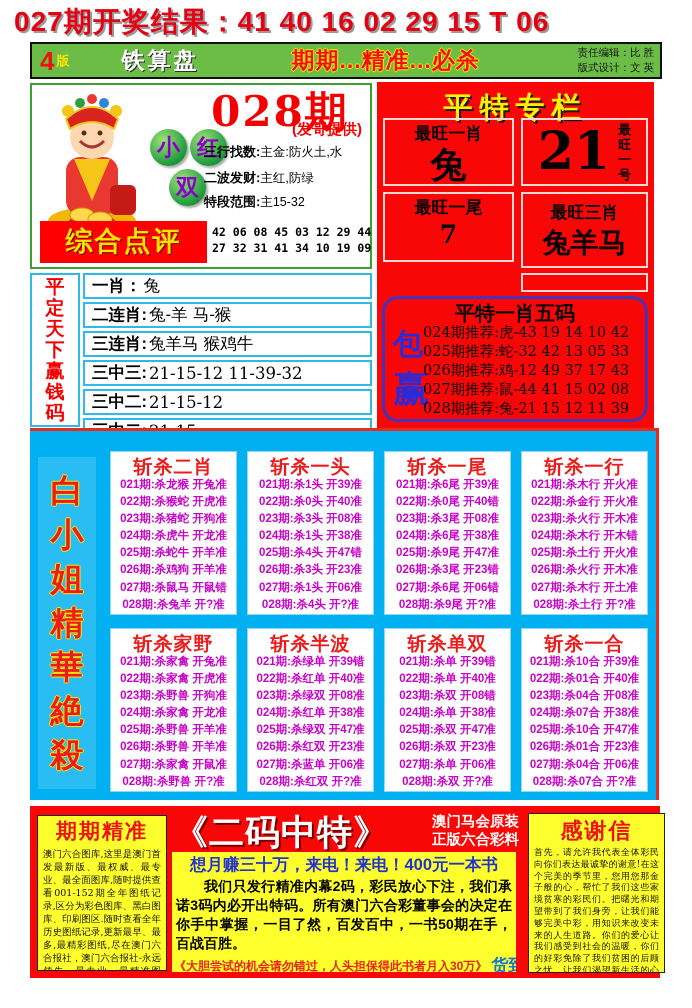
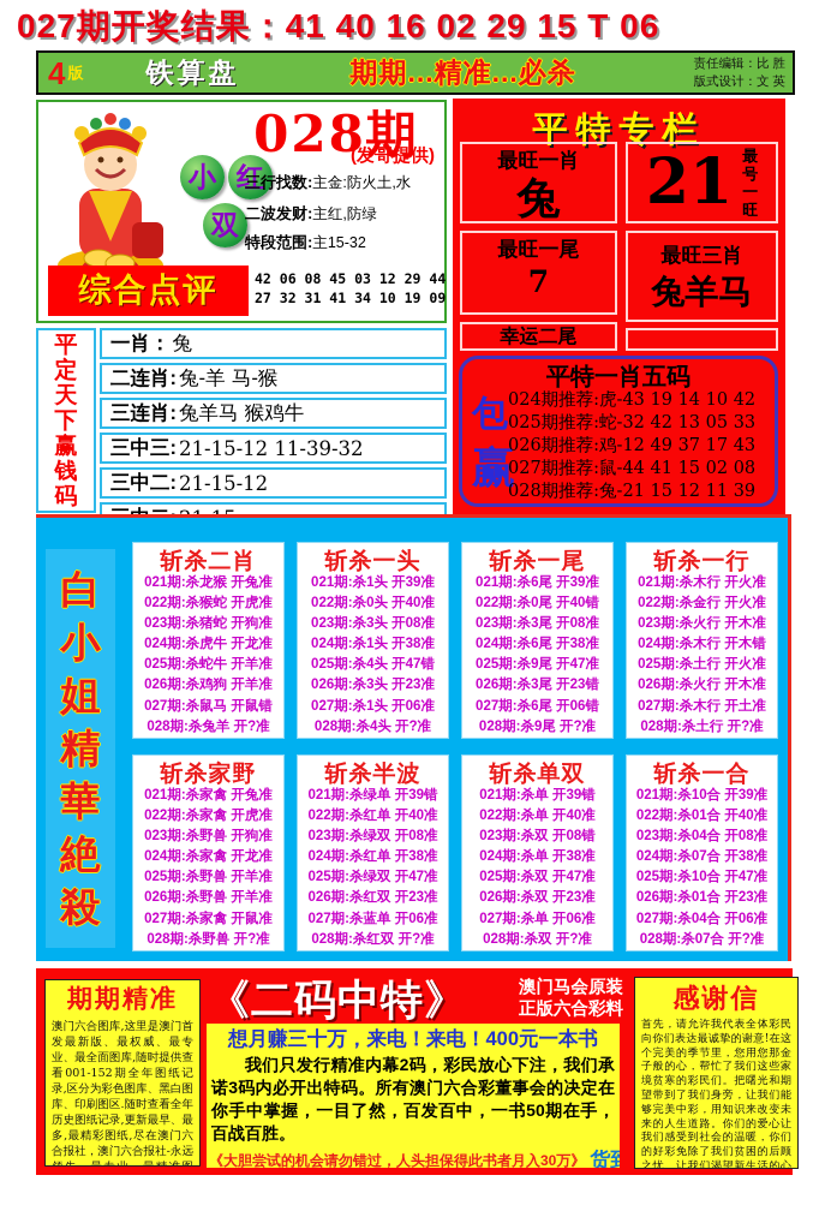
  027期开奖结果：41 40 16 02 29 15 T 06
  4
  版
  铁算盘
  期期...精准...必杀
  责任编辑：比 胜
  版式设计：文 英
  028期
  (发哥提供)
  小
  红
  双
  三行找数:主金:防火土,水
  二波发财:主红,防绿
  特段范围:主15-32
  综合点评
  42 06 08 45 03 12 29 44
  27 32 31 41 34 10 19 09
  平
  定
  天
  下
  赢
  钱
  码
  一肖：
  兔
  二连肖:
  兔-羊 马-猴
  三连肖:
  兔羊马 猴鸡牛
  三中三:
  21-15-12 11-39-32
  三中二:
  21-15-12
  平特专栏
  最旺一肖
  兔
  21
  最
- 旺
+ 号
  一
- 号
+ 旺
  最旺一尾
  7
  最旺三肖
  兔羊马
+ 幸运二尾
  平特一肖五码
  包
  赢
  024期推荐:虎-43 19 14 10 42
  025期推荐:蛇-32 42 13 05 33
  026期推荐:鸡-12 49 37 17 43
  027期推荐:鼠-44 41 15 02 08
  028期推荐:兔-21 15 12 11 39
  白
  小
  姐
  精
  華
  絶
  殺
  斩杀二肖
  021期:杀龙猴 开兔准
  022期:杀猴蛇 开虎准
  023期:杀猪蛇 开狗准
  024期:杀虎牛 开龙准
  025期:杀蛇牛 开羊准
  026期:杀鸡狗 开羊准
  027期:杀鼠马 开鼠错
  028期:杀兔羊 开?准
  斩杀一头
  021期:杀1头 开39准
  022期:杀0头 开40准
  023期:杀3头 开08准
  024期:杀1头 开38准
  025期:杀4头 开47错
  026期:杀3头 开23准
  027期:杀1头 开06准
  028期:杀4头 开?准
  斩杀一尾
  021期:杀6尾 开39准
  022期:杀0尾 开40错
  023期:杀3尾 开08准
  024期:杀6尾 开38准
  025期:杀9尾 开47准
  026期:杀3尾 开23错
  027期:杀6尾 开06错
  028期:杀9尾 开?准
  斩杀一行
  021期:杀木行 开火准
  022期:杀金行 开火准
  023期:杀火行 开木准
  024期:杀木行 开木错
  025期:杀土行 开火准
  026期:杀火行 开木准
  027期:杀木行 开土准
  028期:杀土行 开?准
  斩杀家野
  021期:杀家禽 开兔准
  022期:杀家禽 开虎准
  023期:杀野兽 开狗准
  024期:杀家禽 开龙准
  025期:杀野兽 开羊准
  026期:杀野兽 开羊准
  027期:杀家禽 开鼠准
  028期:杀野兽 开?准
  斩杀半波
  021期:杀绿单 开39错
  022期:杀红单 开40准
  023期:杀绿双 开08准
  024期:杀红单 开38准
  025期:杀绿双 开47准
  026期:杀红双 开23准
  027期:杀蓝单 开06准
  028期:杀红双 开?准
  斩杀单双
  021期:杀单 开39错
  022期:杀单 开40准
  023期:杀双 开08错
  024期:杀单 开38准
  025期:杀双 开47准
  026期:杀双 开23准
  027期:杀单 开06准
  028期:杀双 开?准
  斩杀一合
  021期:杀10合 开39准
  022期:杀01合 开40准
  023期:杀04合 开08准
  024期:杀07合 开38准
  025期:杀10合 开47准
  026期:杀01合 开23准
  027期:杀04合 开06准
  028期:杀07合 开?准
  期期精准
  澳门六合图库,这里是澳门首发最新版、最权威、最专业、最全面图库,随时提供查看001-152期全年图纸记录,区分为彩色图库、黑白图库、印刷图区.随时查看全年历史图纸记录,更新最早、最多,最精彩图纸,尽在澳门六合报社，澳门六合报社-永远
  《二码中特》
  澳门马会原装
  正版六合彩料
  想月赚三十万，来电！来电！400元一本书
  我们只发行精准内幕2码，彩民放心下注，我们承诺3码内必开出特码。所有澳门六合彩董事会的决定在你手中掌握，一目了然，百发百中，一书50期在手，百战百胜。
  《大胆尝试的机会请勿错过，人头担保得此书者月入30万》
  感谢信
  首先，请允许我代表全体彩民向你们表达最诚挚的谢意!在这个完美的季节里，您用您那金子般的心，帮忙了我们这些家境贫寒的彩民们。把曙光和期望带到了我们身旁，让我们能够完美中彩，用知识来改变未来的人生道路。你们的爱心让我们感受到社会的温暖，你们的好彩免除了我们贫困的后顾之忧，让我们渴望新生活的心
